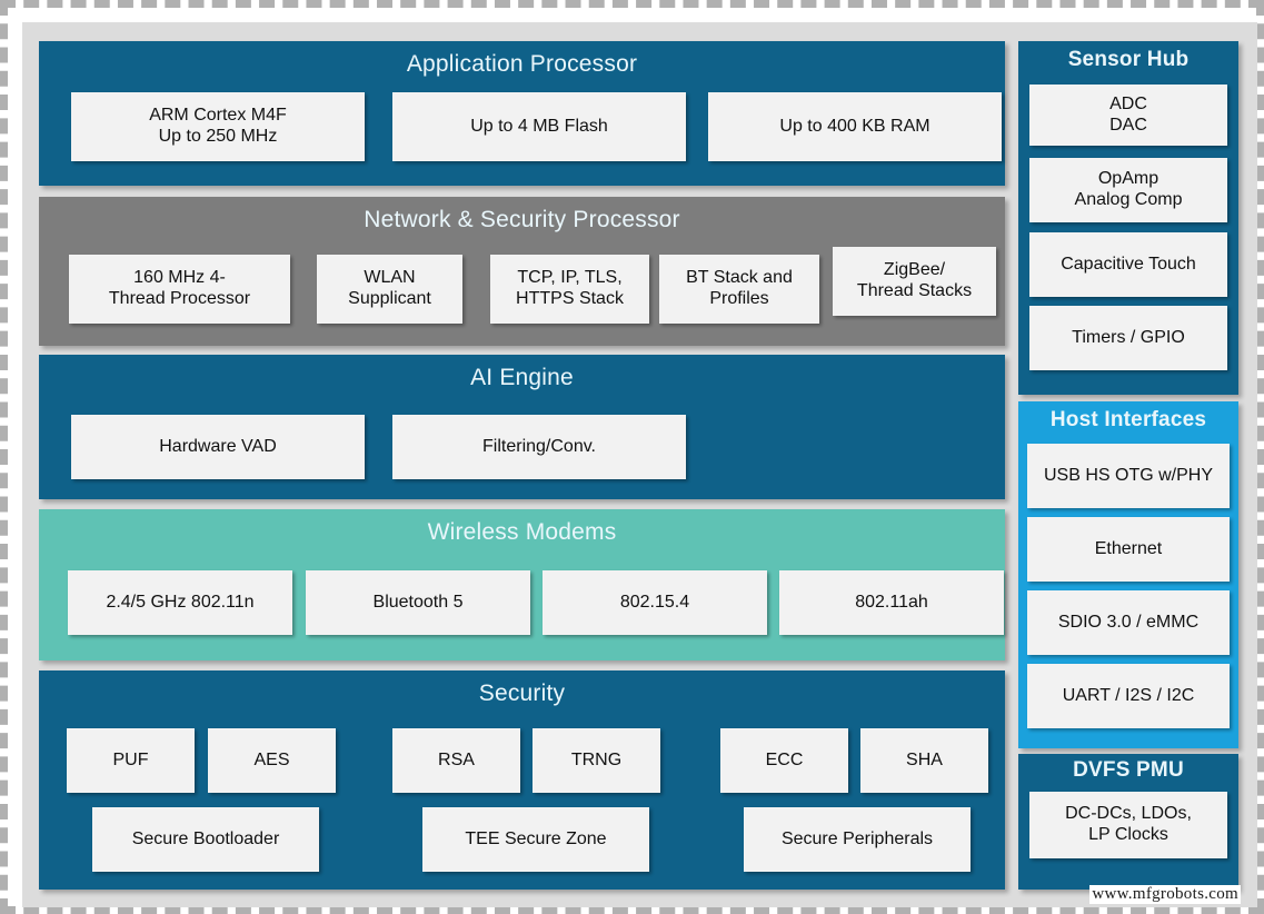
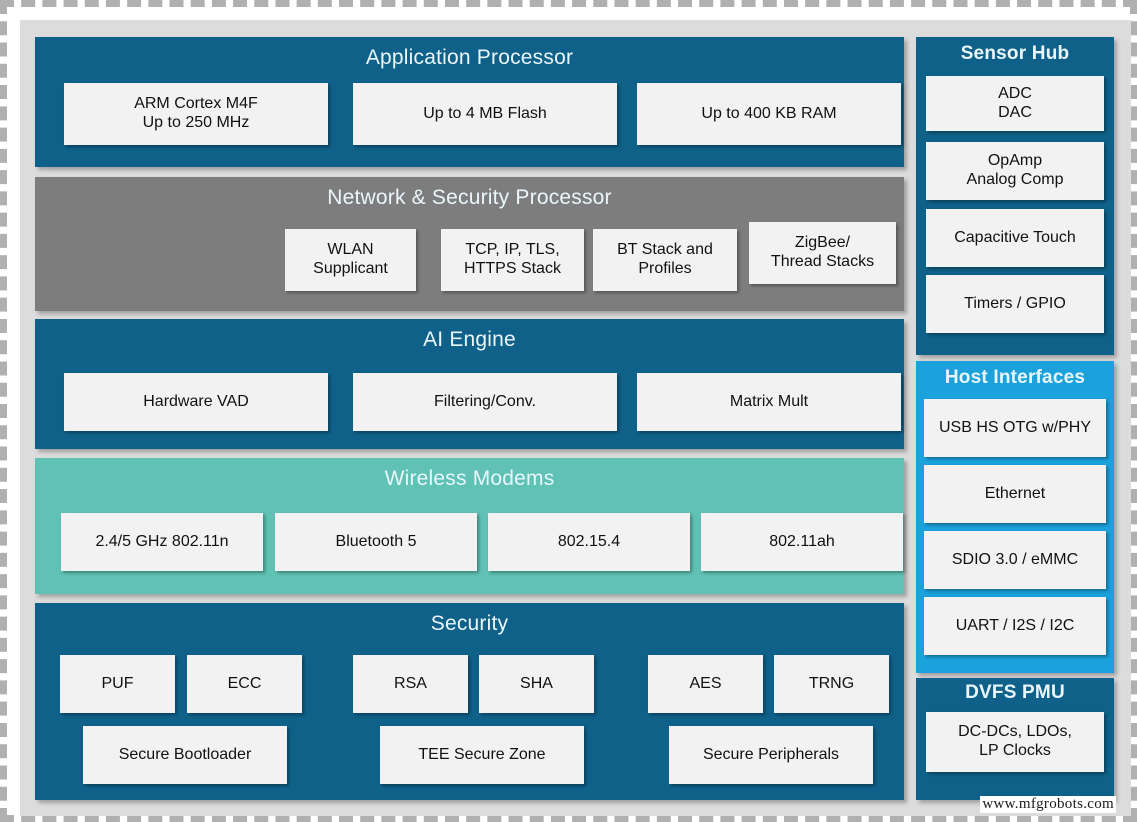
  Application Processor
  ARM Cortex M4F
  Up to 250 MHz
  Up to 4 MB Flash
  Up to 400 KB RAM
  Network & Security Processor
- 160 MHz 4-
- Thread Processor
  WLAN
  Supplicant
  TCP, IP, TLS,
  HTTPS Stack
  BT Stack and
  Profiles
  ZigBee/
  Thread Stacks
  AI Engine
  Hardware VAD
  Filtering/Conv.
+ Matrix Mult
  Wireless Modems
  2.4/5 GHz 802.11n
  Bluetooth 5
  802.15.4
  802.11ah
  Security
  PUF
- AES
+ ECC
  RSA
- TRNG
+ SHA
- ECC
+ AES
- SHA
+ TRNG
  Secure Bootloader
  TEE Secure Zone
  Secure Peripherals
  Sensor Hub
  ADC
  DAC
  OpAmp
  Analog Comp
  Capacitive Touch
  Timers / GPIO
  Host Interfaces
  USB HS OTG w/PHY
  Ethernet
  SDIO 3.0 / eMMC
  UART / I2S / I2C
  DVFS PMU
  DC-DCs, LDOs,
  LP Clocks
  www.mfgrobots.com
